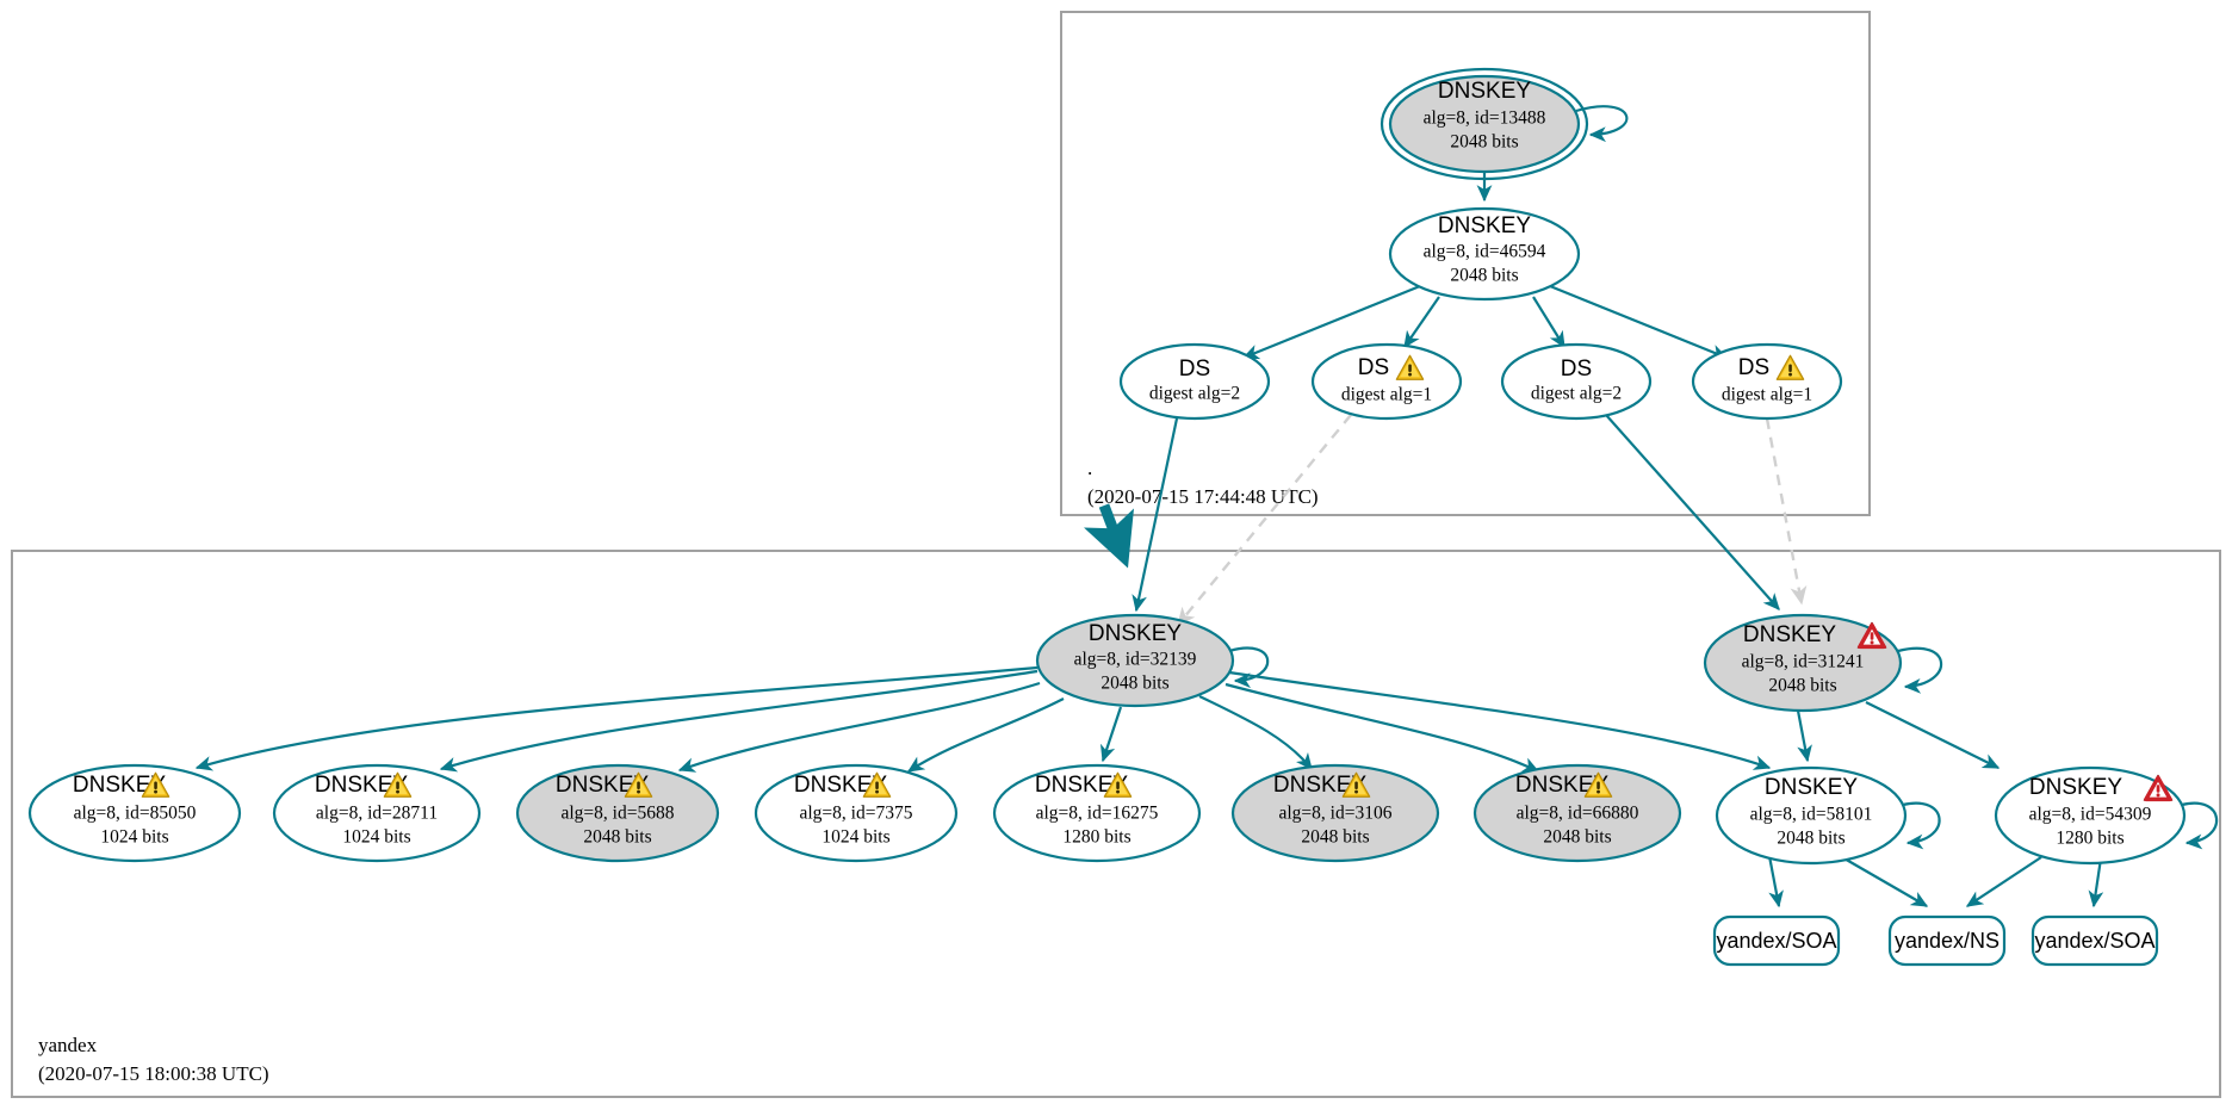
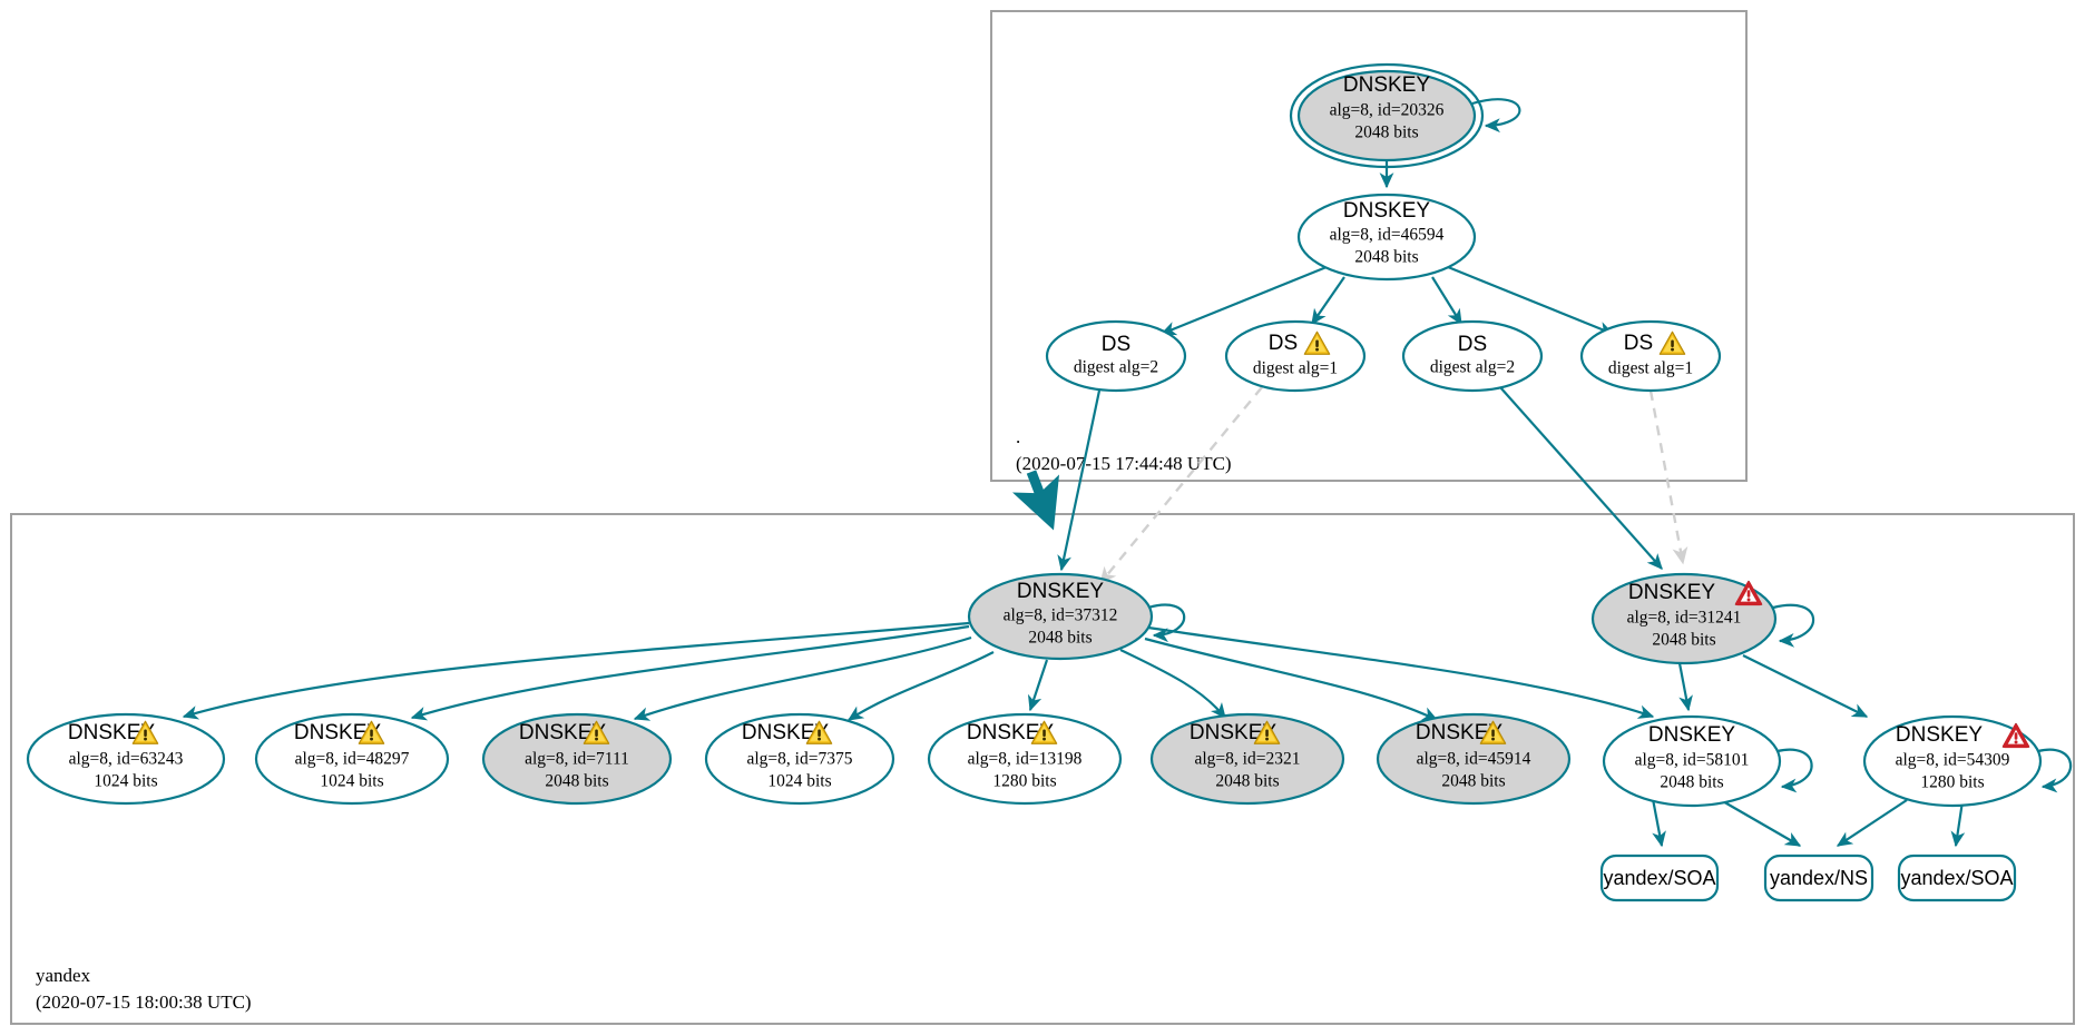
  .
  (2020-07-15 17:44:48 UTC)
  yandex
  (2020-07-15 18:00:38 UTC)
  DNSKEY
- alg=8, id=13488
+ alg=8, id=20326
  2048 bits
  DNSKEY
  alg=8, id=46594
  2048 bits
  DS
  digest alg=2
  DS
  digest alg=1
  DS
  digest alg=2
  DS
  digest alg=1
  DNSKEY
- alg=8, id=32139
+ alg=8, id=37312
  2048 bits
  DNSKEY
  alg=8, id=31241
  2048 bits
  DNSKE
- alg=8, id=85050
+ alg=8, id=63243
  1024 bits
  DNSKE
- alg=8, id=28711
+ alg=8, id=48297
  1024 bits
  DNSKE
- alg=8, id=5688
+ alg=8, id=7111
  2048 bits
  DNSKE
  alg=8, id=7375
  1024 bits
  DNSKE
- alg=8, id=16275
+ alg=8, id=13198
  1280 bits
  DNSKE
- alg=8, id=3106
+ alg=8, id=2321
  2048 bits
  DNSKE
- alg=8, id=66880
+ alg=8, id=45914
  2048 bits
  DNSKEY
  alg=8, id=58101
  2048 bits
  DNSKEY
  alg=8, id=54309
  1280 bits
  yandex/SOA
  yandex/NS
  yandex/SOA
